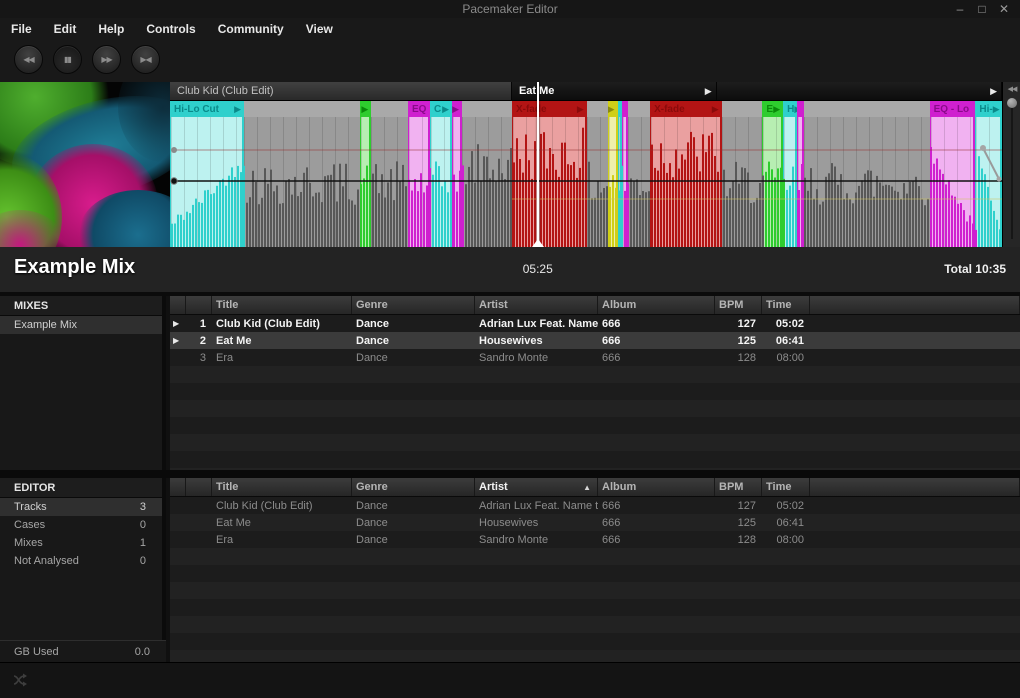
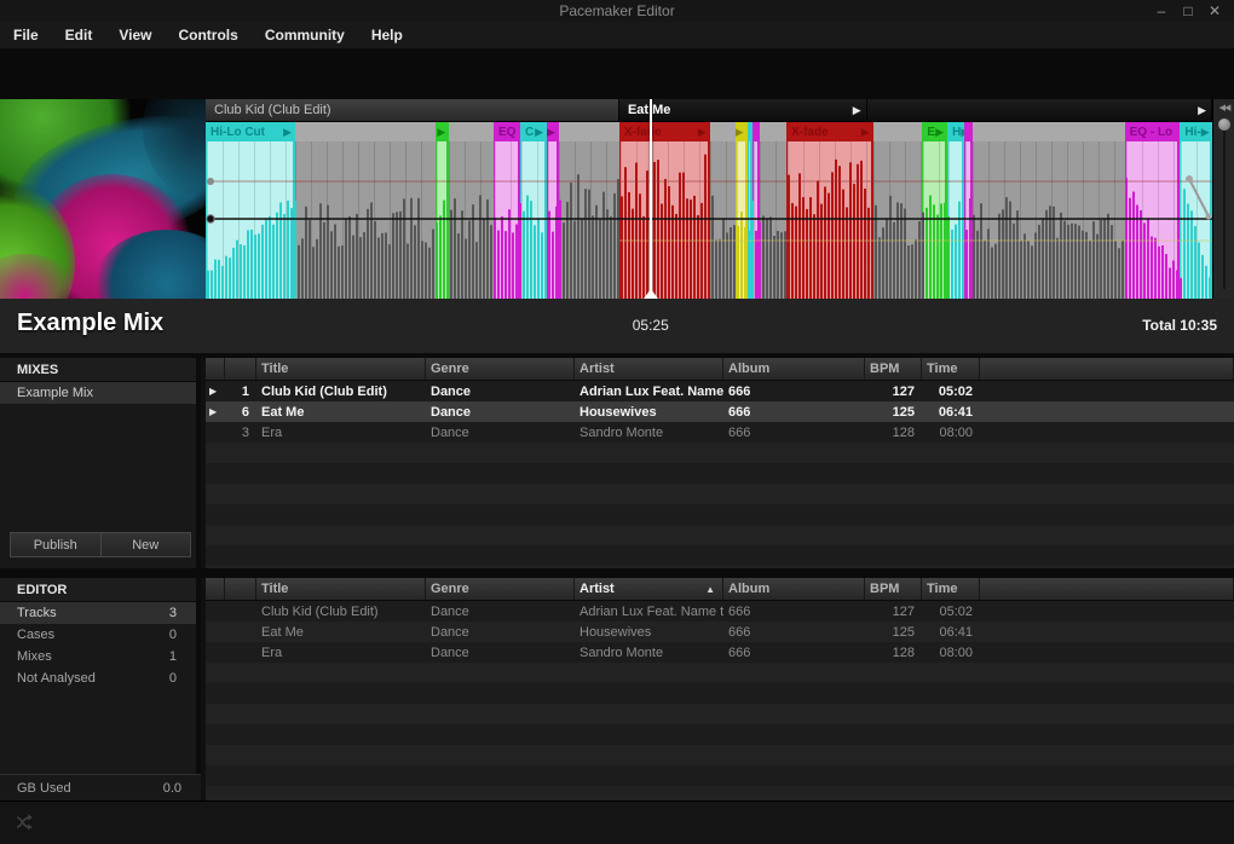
  Pacemaker Editor
  –
  □
  ✕
  File
  Edit
- Help
+ View
  Controls
  Community
- View
+ Help
- ◀◀
- ▮▮
- ▶▶
- ▶◀
  Club Kid (Club Edit)
  Eat Me
  ▶
  ▶
  Hi-Lo Cut
  ▶
  ▶
  EQ
  C
  ▶
  ▶
  X-fae
  ▶
  ▶
  X-fade
  ▶
  E
  ▶
  H
  EQ - Lo
  Hi-
  ▶
  Example Mix
  05:25
  Total 10:35
  MIXES
  Example Mix
+ Publish
+ New
  Title
  Genre
  Artist
  Album
  BPM
  Time
  ▶
  1
  Club Kid (Club Edit)
  Dance
  Adrian Lux Feat. Name
  666
  127
  05:02
  ▶
- 2
+ 6
  Eat Me
  Dance
  Housewives
  666
  125
  06:41
  3
  Era
  Dance
  Sandro Monte
  666
  128
  08:00
  EDITOR
  Tracks
  3
  Cases
  0
  Mixes
  1
  Not Analysed
  0
  GB Used
  0.0
  Title
  Genre
  Artist
  ▲
  Album
  BPM
  Time
  Club Kid (Club Edit)
  Dance
  Adrian Lux Feat. Name t
  666
  127
  05:02
  Eat Me
  Dance
  Housewives
  666
  125
  06:41
  Era
  Dance
  Sandro Monte
  666
  128
  08:00
